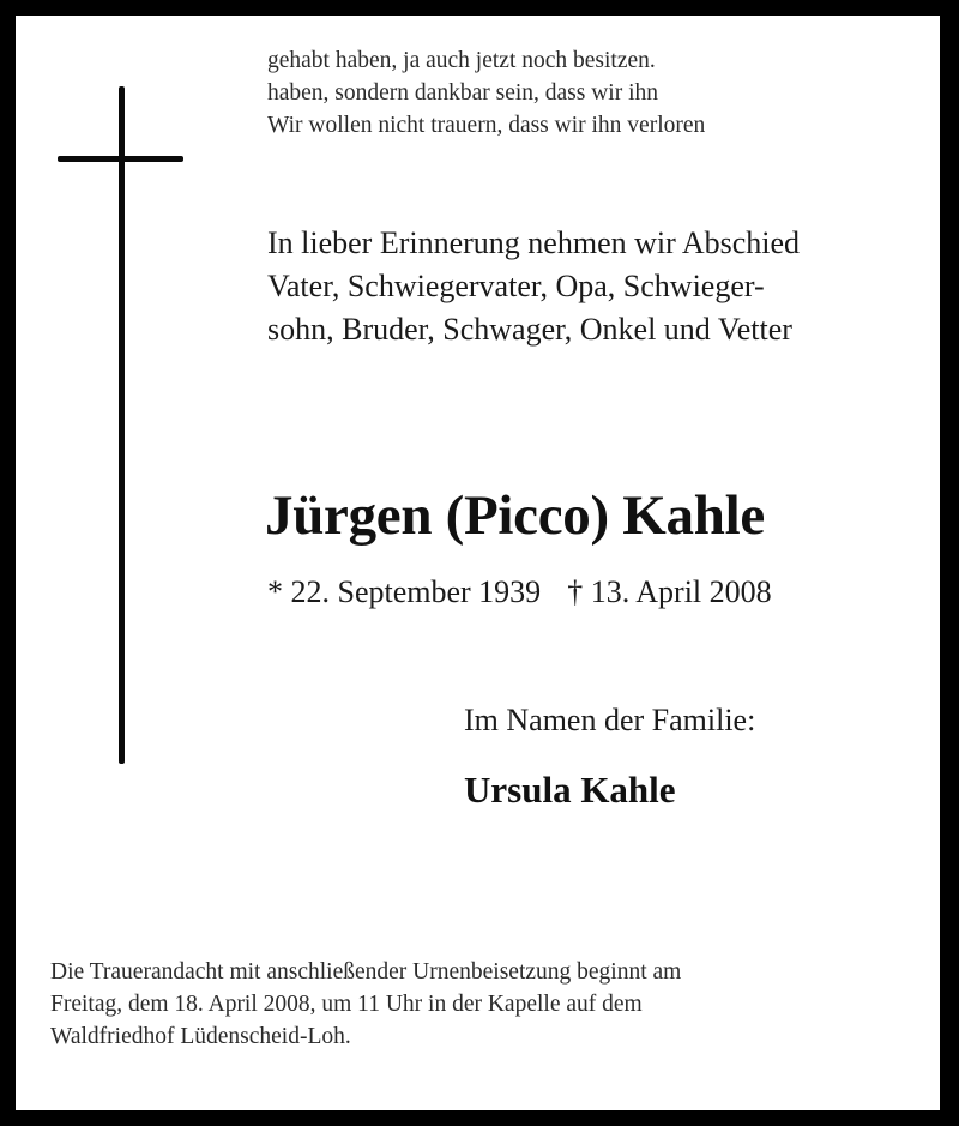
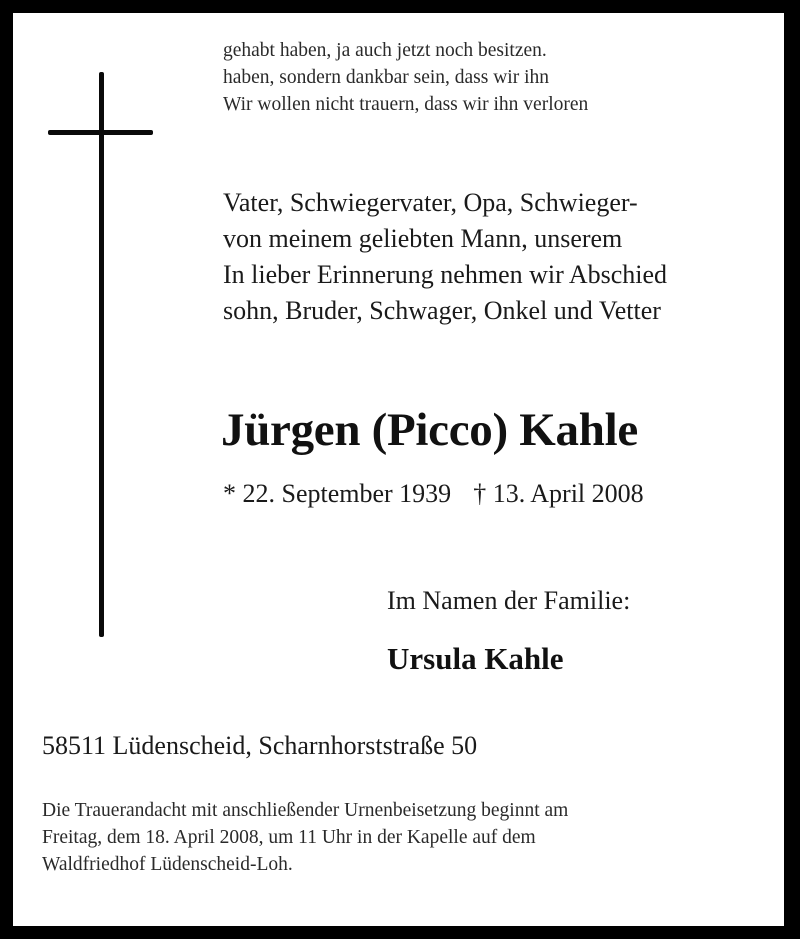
  gehabt haben, ja auch jetzt noch besitzen.
  haben, sondern dankbar sein, dass wir ihn
  Wir wollen nicht trauern, dass wir ihn verloren
- In lieber Erinnerung nehmen wir Abschied
+ Vater, Schwiegervater, Opa, Schwieger-
+ von meinem geliebten Mann, unserem
- Vater, Schwiegervater, Opa, Schwieger-
+ In lieber Erinnerung nehmen wir Abschied
  sohn, Bruder, Schwager, Onkel und Vetter
  Jürgen (Picco) Kahle
  * 22. September 1939 † 13. April 2008
  Im Namen der Familie:
  Ursula Kahle
+ 58511 Lüdenscheid, Scharnhorststraße 50
  Die Trauerandacht mit anschließender Urnenbeisetzung beginnt am
  Freitag, dem 18. April 2008, um 11 Uhr in der Kapelle auf dem
  Waldfriedhof Lüdenscheid-Loh.
